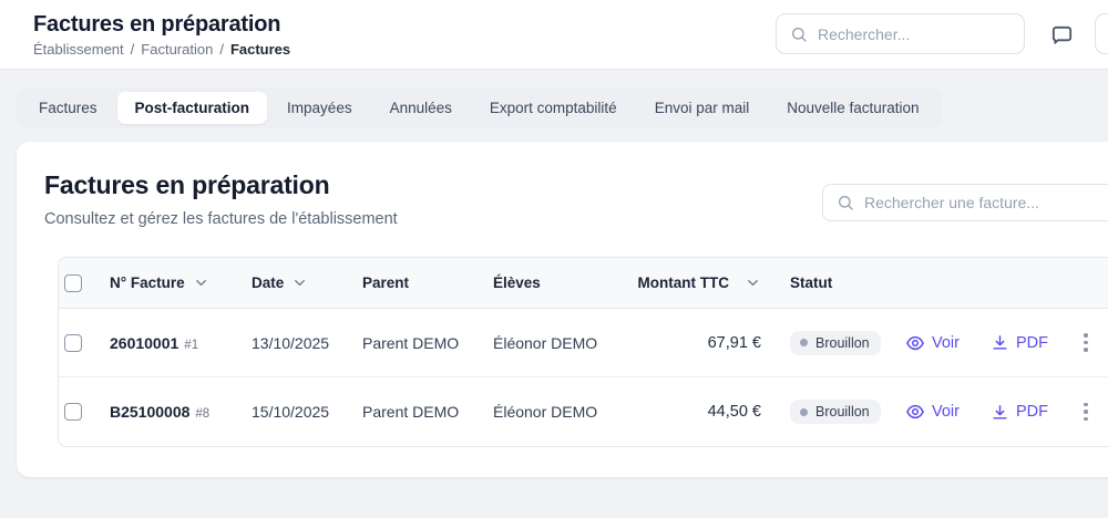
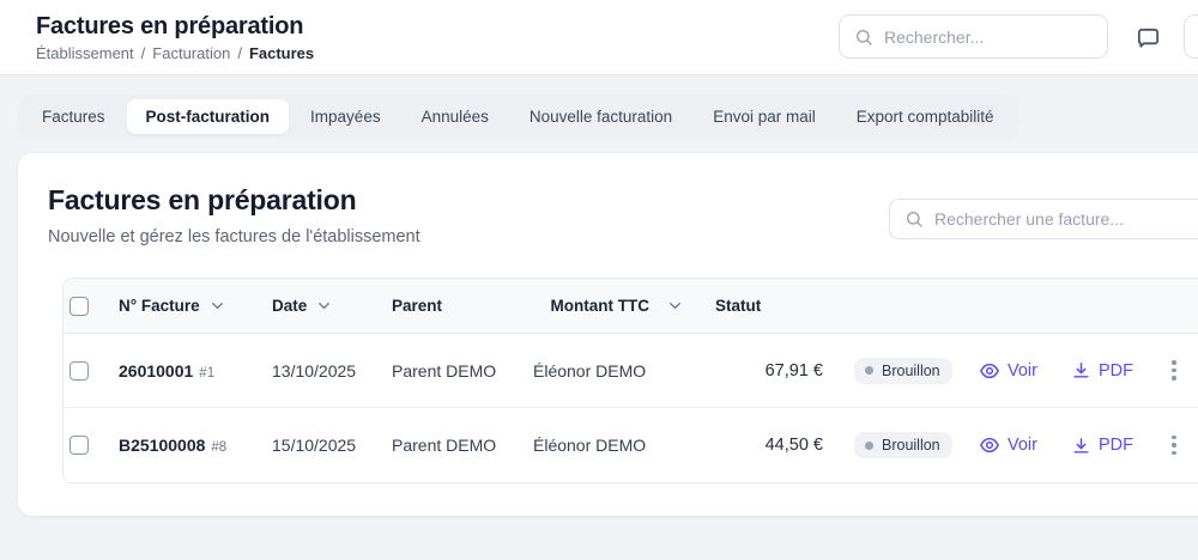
  Factures en préparation
  Établissement
  /
  Facturation
  /
  Factures
  Rechercher...
  Factures
  Post-facturation
  Impayées
  Annulées
- Export comptabilité
+ Nouvelle facturation
  Envoi par mail
- Nouvelle facturation
+ Export comptabilité
  Factures en préparation
- Consultez et gérez les factures de l'établissement
+ Nouvelle et gérez les factures de l'établissement
  Rechercher une facture...
  N° Facture
  Date
  Parent
- Élèves
  Montant TTC
  Statut
  26010001
  #1
  13/10/2025
  Parent DEMO
  Éléonor DEMO
  67,91 €
  Brouillon
  Voir
  PDF
  B25100008
  #8
  15/10/2025
  Parent DEMO
  Éléonor DEMO
  44,50 €
  Brouillon
  Voir
  PDF
